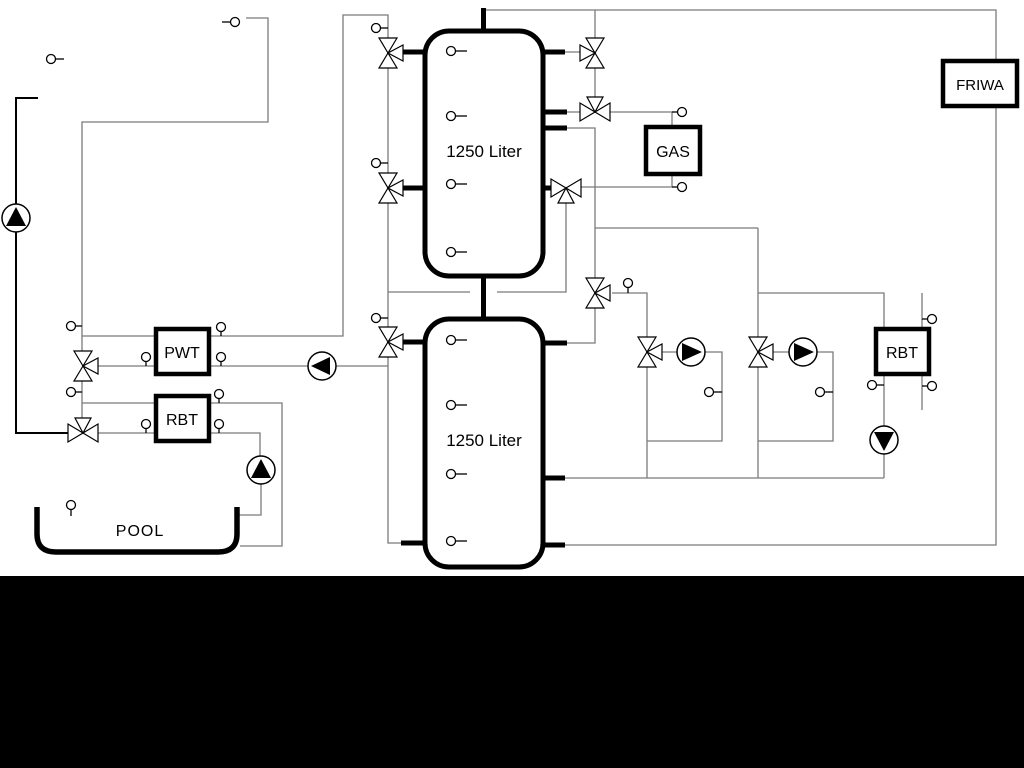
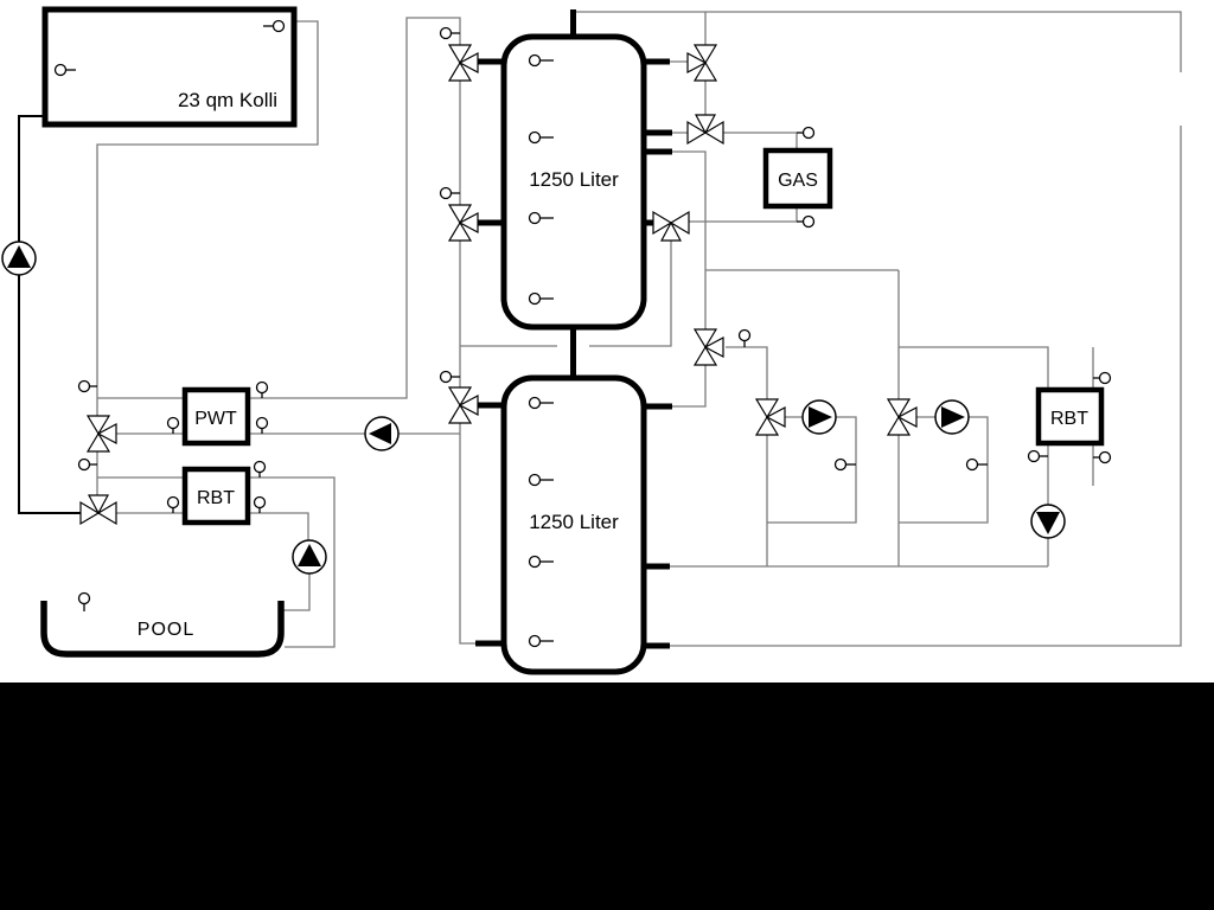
+ 23 qm Kolli
  1250 Liter
  1250 Liter
  PWT
  RBT
  GAS
  RBT
- FRIWA
  POOL
